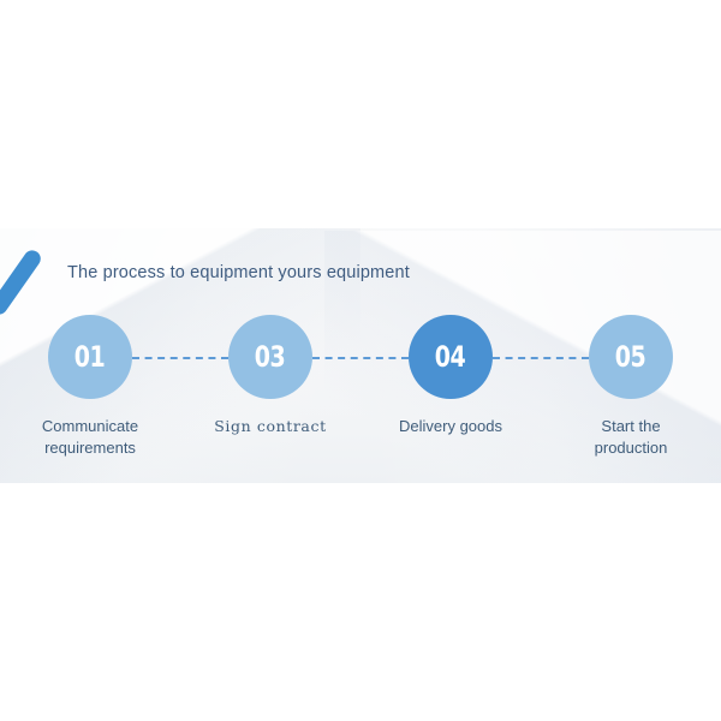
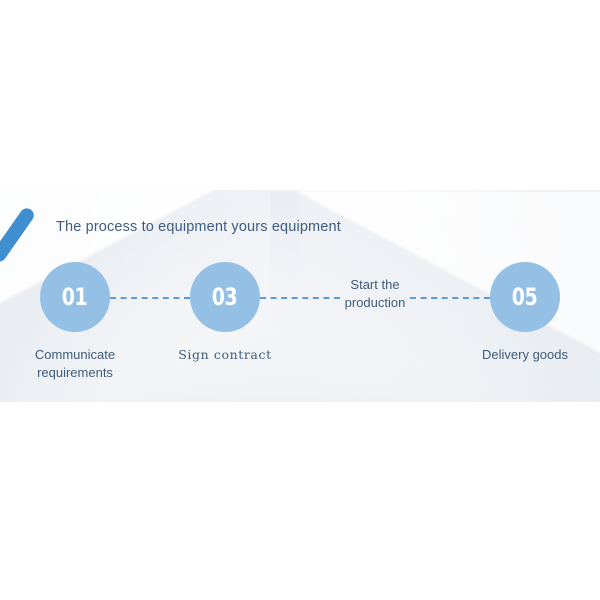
  The process to equipment yours equipment
  01
  Communicate requirements
  03
  Sign contract
- 04
- Delivery goods
+ Start the production
  05
- Start the production
+ Delivery goods
